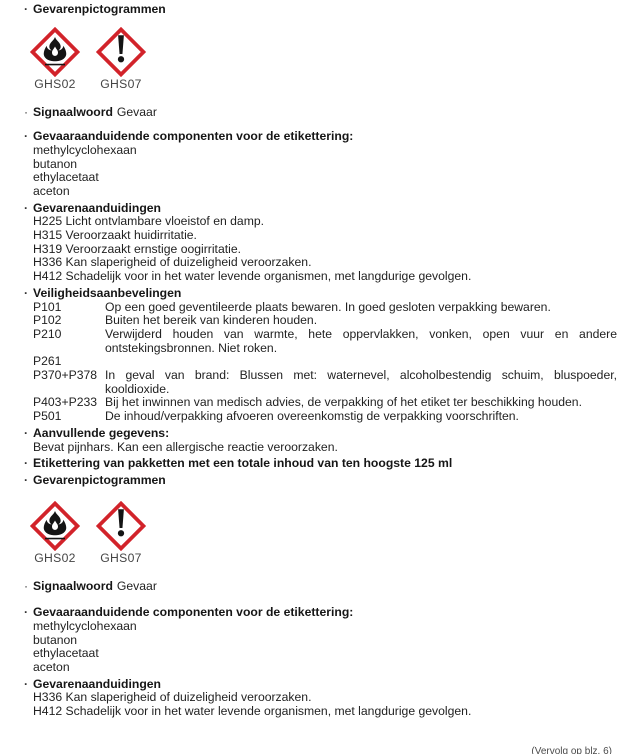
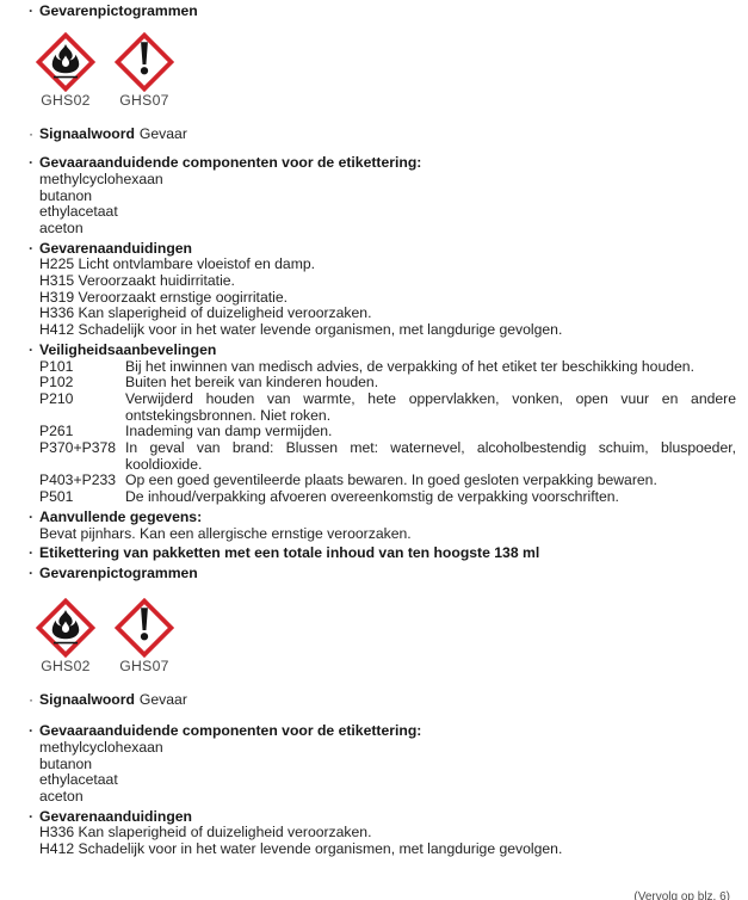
  Gevarenpictogrammen
  GHS02
  GHS07
  Signaalwoord Gevaar
  Gevaaraanduidende componenten voor de etikettering:
  methylcyclohexaan
  butanon
  ethylacetaat
  aceton
  Gevarenaanduidingen
  H225 Licht ontvlambare vloeistof en damp.
  H315 Veroorzaakt huidirritatie.
  H319 Veroorzaakt ernstige oogirritatie.
  H336 Kan slaperigheid of duizeligheid veroorzaken.
  H412 Schadelijk voor in het water levende organismen, met langdurige gevolgen.
  Veiligheidsaanbevelingen
  P101
- Op een goed geventileerde plaats bewaren. In goed gesloten verpakking bewaren.
+ Bij het inwinnen van medisch advies, de verpakking of het etiket ter beschikking houden.
  P102
  Buiten het bereik van kinderen houden.
  P210
  Verwijderd houden van warmte, hete oppervlakken, vonken, open vuur en andere ontstekingsbronnen. Niet roken.
  P261
+ Inademing van damp vermijden.
  P370+P378
  In geval van brand: Blussen met: waternevel, alcoholbestendig schuim, bluspoeder, kooldioxide.
  P403+P233
- Bij het inwinnen van medisch advies, de verpakking of het etiket ter beschikking houden.
+ Op een goed geventileerde plaats bewaren. In goed gesloten verpakking bewaren.
  P501
  De inhoud/verpakking afvoeren overeenkomstig de verpakking voorschriften.
  Aanvullende gegevens:
- Bevat pijnhars. Kan een allergische reactie veroorzaken.
+ Bevat pijnhars. Kan een allergische ernstige veroorzaken.
- Etikettering van pakketten met een totale inhoud van ten hoogste 125 ml
+ Etikettering van pakketten met een totale inhoud van ten hoogste 138 ml
  Gevarenpictogrammen
  GHS02
  GHS07
  Signaalwoord Gevaar
  Gevaaraanduidende componenten voor de etikettering:
  methylcyclohexaan
  butanon
  ethylacetaat
  aceton
  Gevarenaanduidingen
  H336 Kan slaperigheid of duizeligheid veroorzaken.
  H412 Schadelijk voor in het water levende organismen, met langdurige gevolgen.
  (Vervolg op blz. 6)
